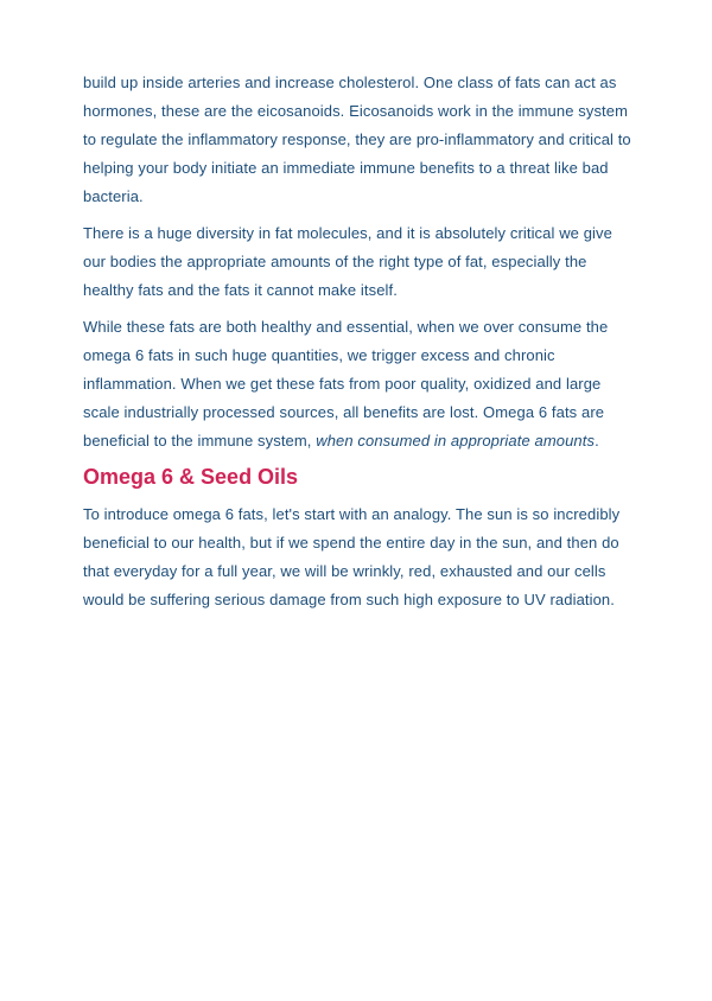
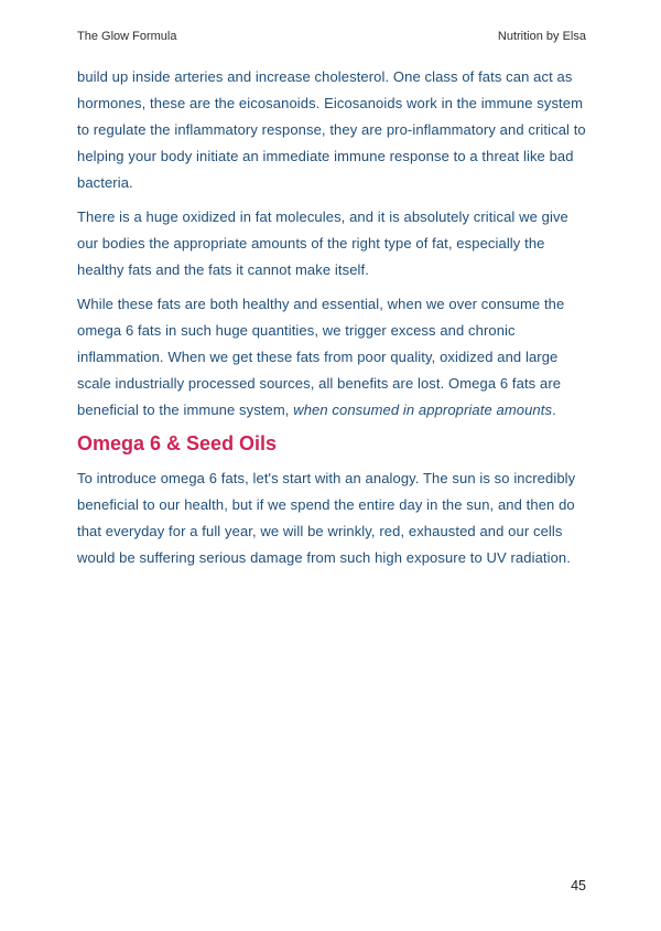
+ The Glow Formula
+ Nutrition by Elsa
- build up inside arteries and increase cholesterol. One class of fats can act as hormones, these are the eicosanoids. Eicosanoids work in the immune system to regulate the inflammatory response, they are pro-inflammatory and critical to helping your body initiate an immediate immune benefits to a threat like bad bacteria.
+ build up inside arteries and increase cholesterol. One class of fats can act as hormones, these are the eicosanoids. Eicosanoids work in the immune system to regulate the inflammatory response, they are pro-inflammatory and critical to helping your body initiate an immediate immune response to a threat like bad bacteria.
- There is a huge diversity in fat molecules, and it is absolutely critical we give our bodies the appropriate amounts of the right type of fat, especially the healthy fats and the fats it cannot make itself.
+ There is a huge oxidized in fat molecules, and it is absolutely critical we give our bodies the appropriate amounts of the right type of fat, especially the healthy fats and the fats it cannot make itself.
  While these fats are both healthy and essential, when we over consume the omega 6 fats in such huge quantities, we trigger excess and chronic inflammation. When we get these fats from poor quality, oxidized and large scale industrially processed sources, all benefits are lost. Omega 6 fats are beneficial to the immune system, when consumed in appropriate amounts.
  Omega 6 & Seed Oils
  To introduce omega 6 fats, let's start with an analogy. The sun is so incredibly beneficial to our health, but if we spend the entire day in the sun, and then do that everyday for a full year, we will be wrinkly, red, exhausted and our cells would be suffering serious damage from such high exposure to UV radiation.
+ 45
